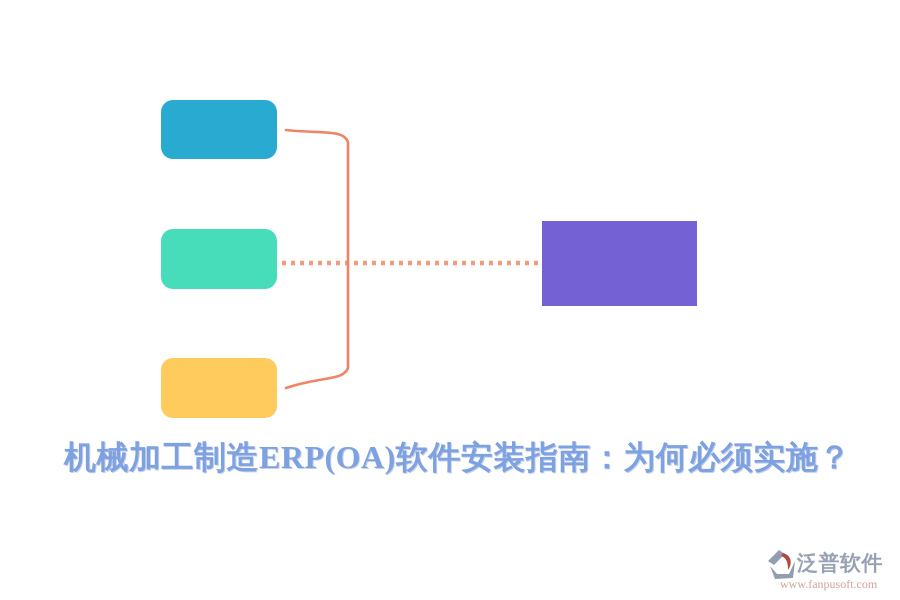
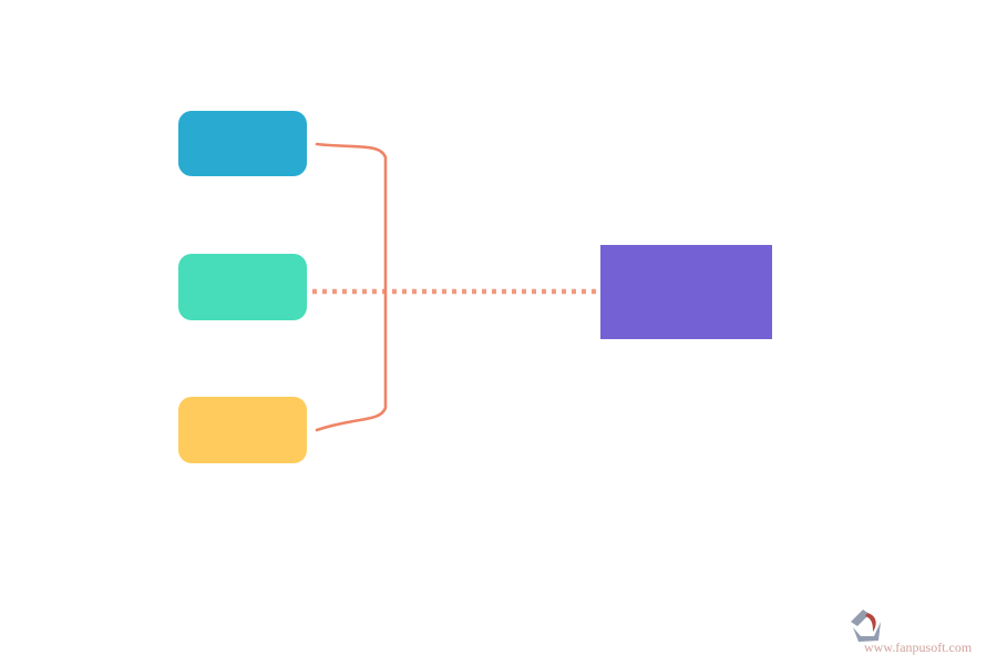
- 机械加工制造ERP(OA)软件安装指南：为何必须实施？
- 泛普软件
  www.fanpusoft.com
